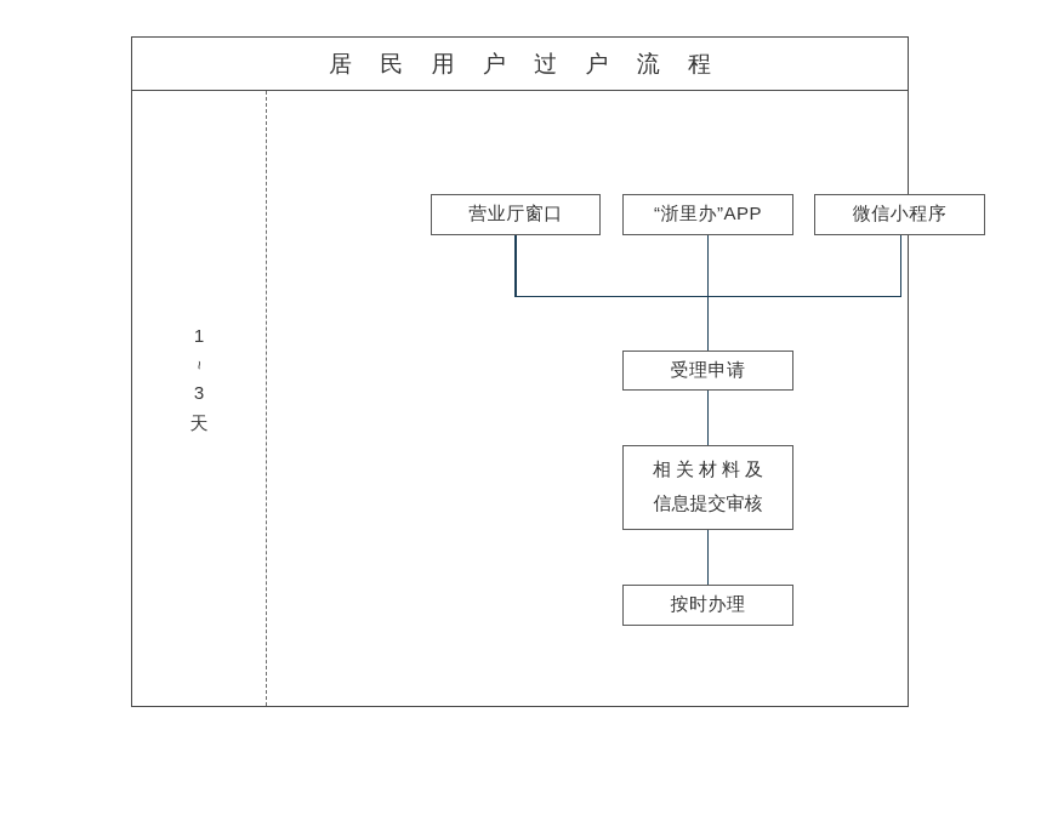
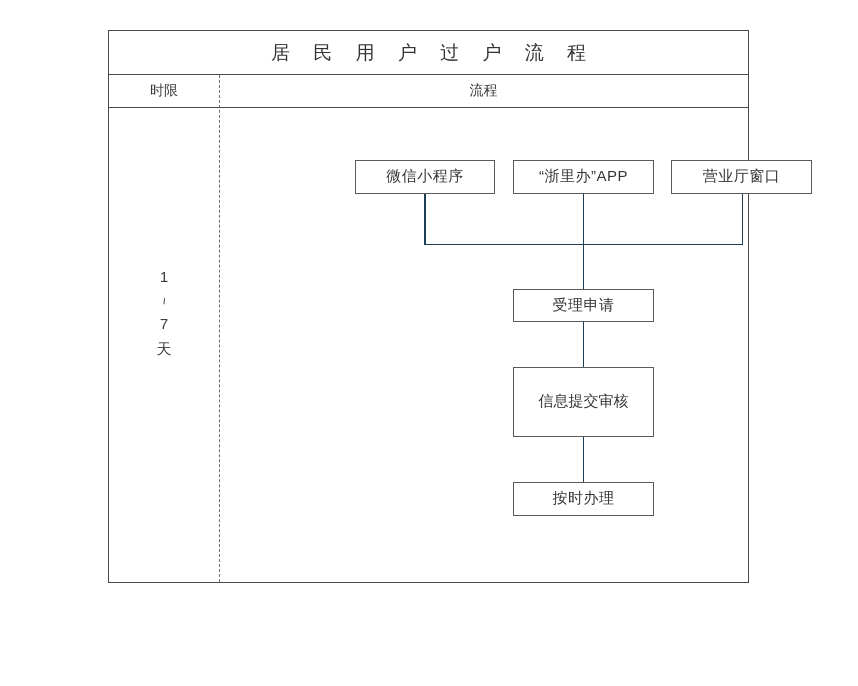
  居 民 用 户 过 户 流 程
+ 时限
+ 流程
  1
- 3
+ 7
  天
- 营业厅窗口
+ 微信小程序
  “浙里办”APP
- 微信小程序
+ 营业厅窗口
  受理申请
- 相关材料及
  信息提交审核
  按时办理
